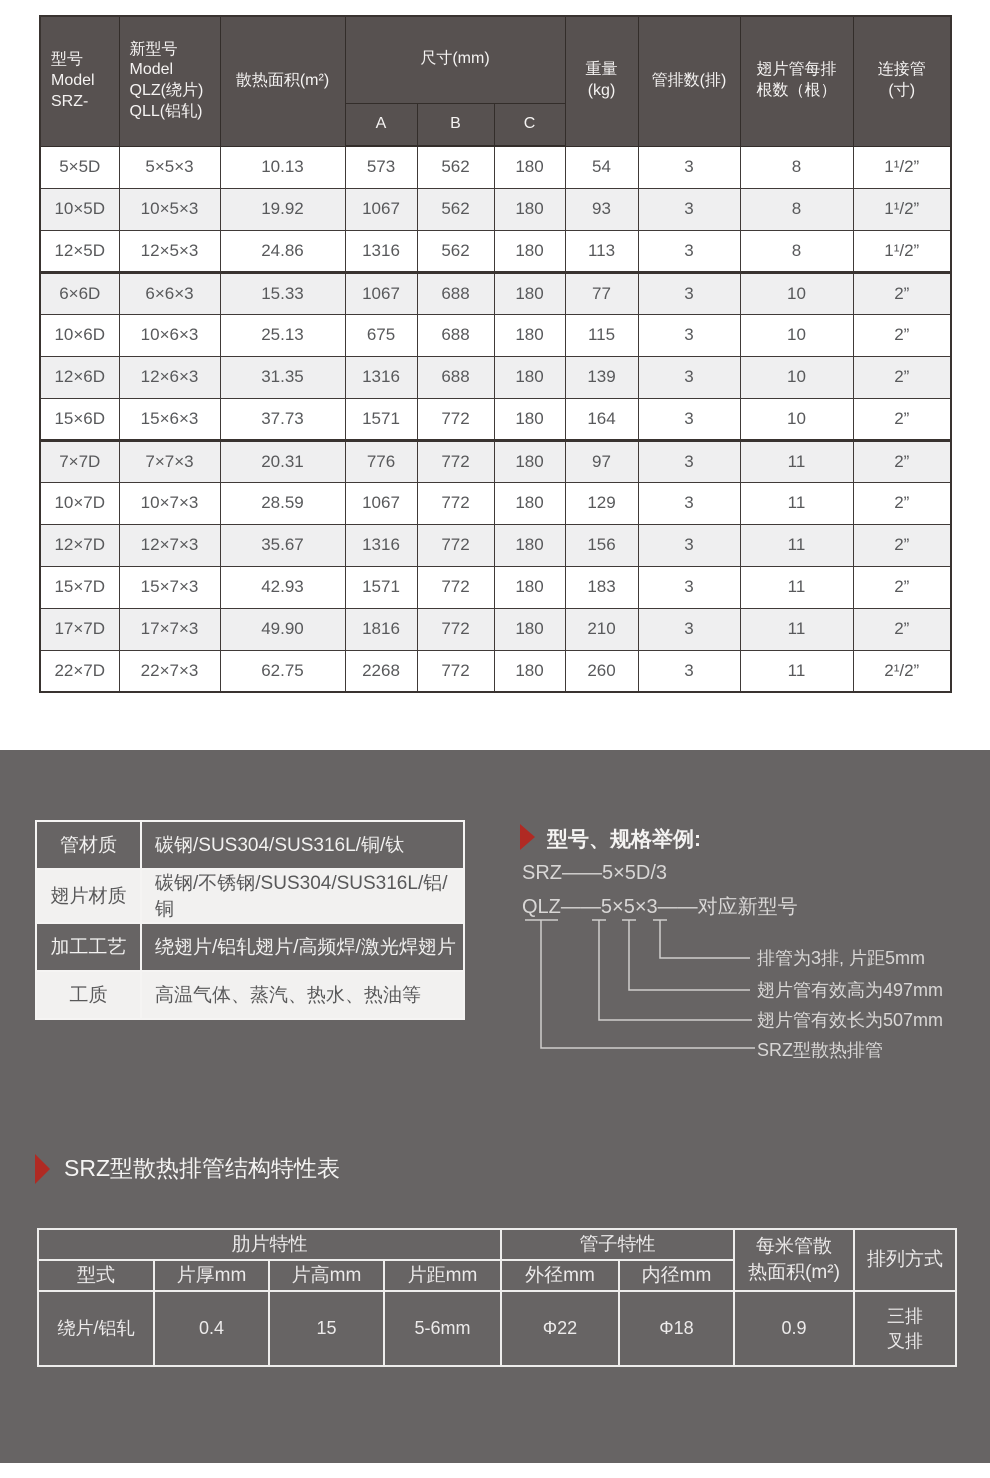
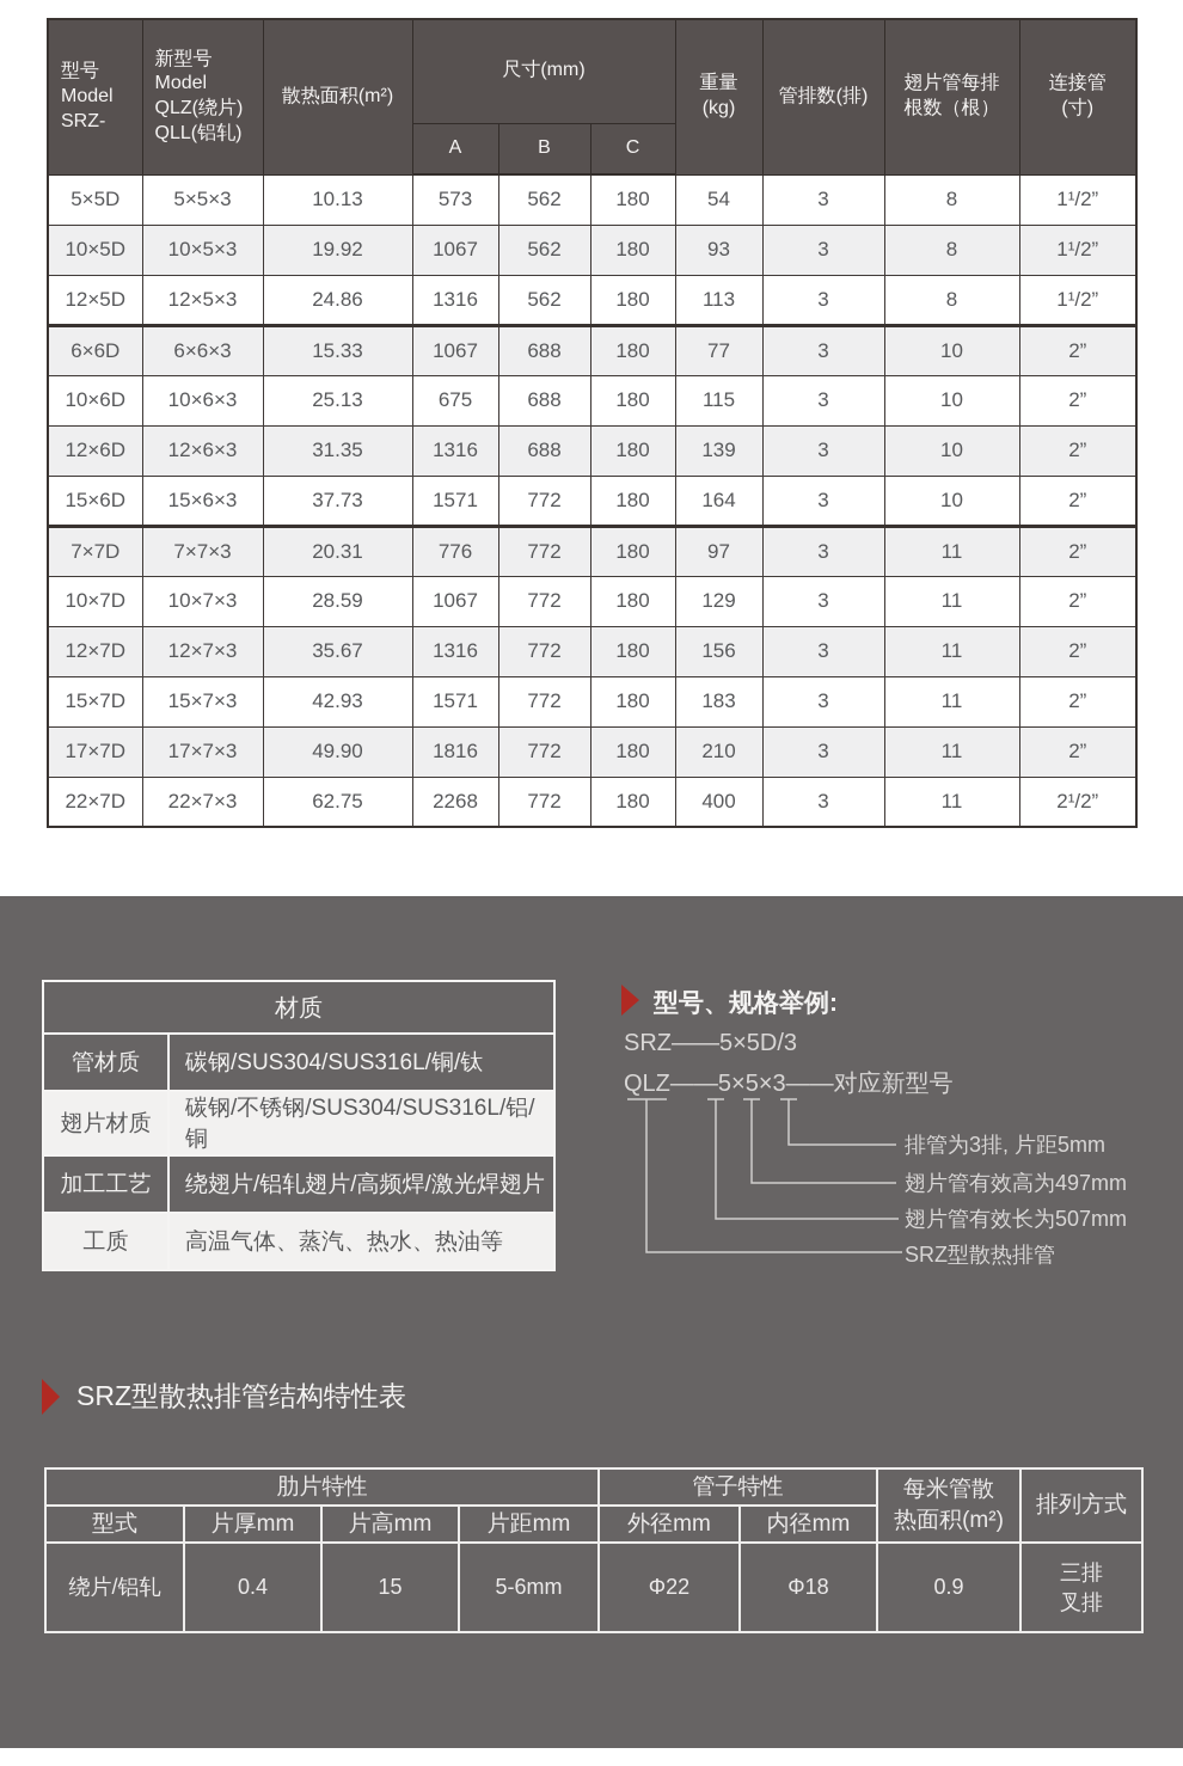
  型号 Model SRZ-	新型号 Model QLZ(绕片) QLL(铝轧)	散热面积(m²)	尺寸(mm)	重量 (kg)	管排数(排)	翅片管每排 根数（根）	连接管 (寸)
  A	B	C
  5×5D	5×5×3	10.13	573	562	180	54	3	8	1¹/2”
  10×5D	10×5×3	19.92	1067	562	180	93	3	8	1¹/2”
  12×5D	12×5×3	24.86	1316	562	180	113	3	8	1¹/2”
  6×6D	6×6×3	15.33	1067	688	180	77	3	10	2”
  10×6D	10×6×3	25.13	675	688	180	115	3	10	2”
  12×6D	12×6×3	31.35	1316	688	180	139	3	10	2”
  15×6D	15×6×3	37.73	1571	772	180	164	3	10	2”
  7×7D	7×7×3	20.31	776	772	180	97	3	11	2”
  10×7D	10×7×3	28.59	1067	772	180	129	3	11	2”
  12×7D	12×7×3	35.67	1316	772	180	156	3	11	2”
  15×7D	15×7×3	42.93	1571	772	180	183	3	11	2”
  17×7D	17×7×3	49.90	1816	772	180	210	3	11	2”
- 22×7D	22×7×3	62.75	2268	772	180	260	3	11	2¹/2”
+ 22×7D	22×7×3	62.75	2268	772	180	400	3	11	2¹/2”
+ 材质
  管材质	碳钢/SUS304/SUS316L/铜/钛
  翅片材质	碳钢/不锈钢/SUS304/SUS316L/铝/铜
  加工工艺	绕翅片/铝轧翅片/高频焊/激光焊翅片
  工质	高温气体、蒸汽、热水、热油等
  型号、规格举例:
  SRZ——5×5D/3
  QLZ——5×5×3——对应新型号
  排管为3排, 片距5mm
  翅片管有效高为497mm
  翅片管有效长为507mm
  SRZ型散热排管
  SRZ型散热排管结构特性表
  肋片特性	管子特性	每米管散 热面积(m²)	排列方式
  型式	片厚mm	片高mm	片距mm	外径mm	内径mm
  绕片/铝轧	0.4	15	5-6mm	Φ22	Φ18	0.9	三排 叉排
